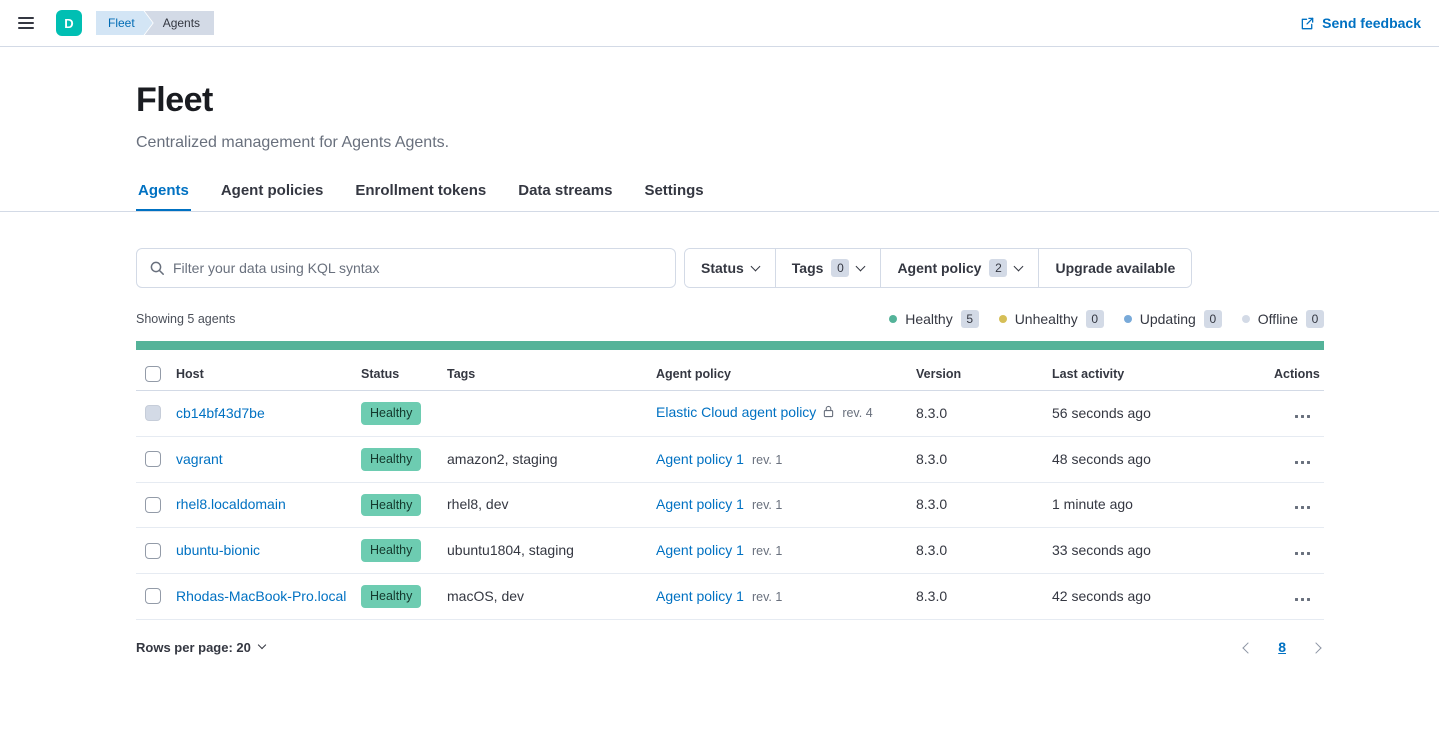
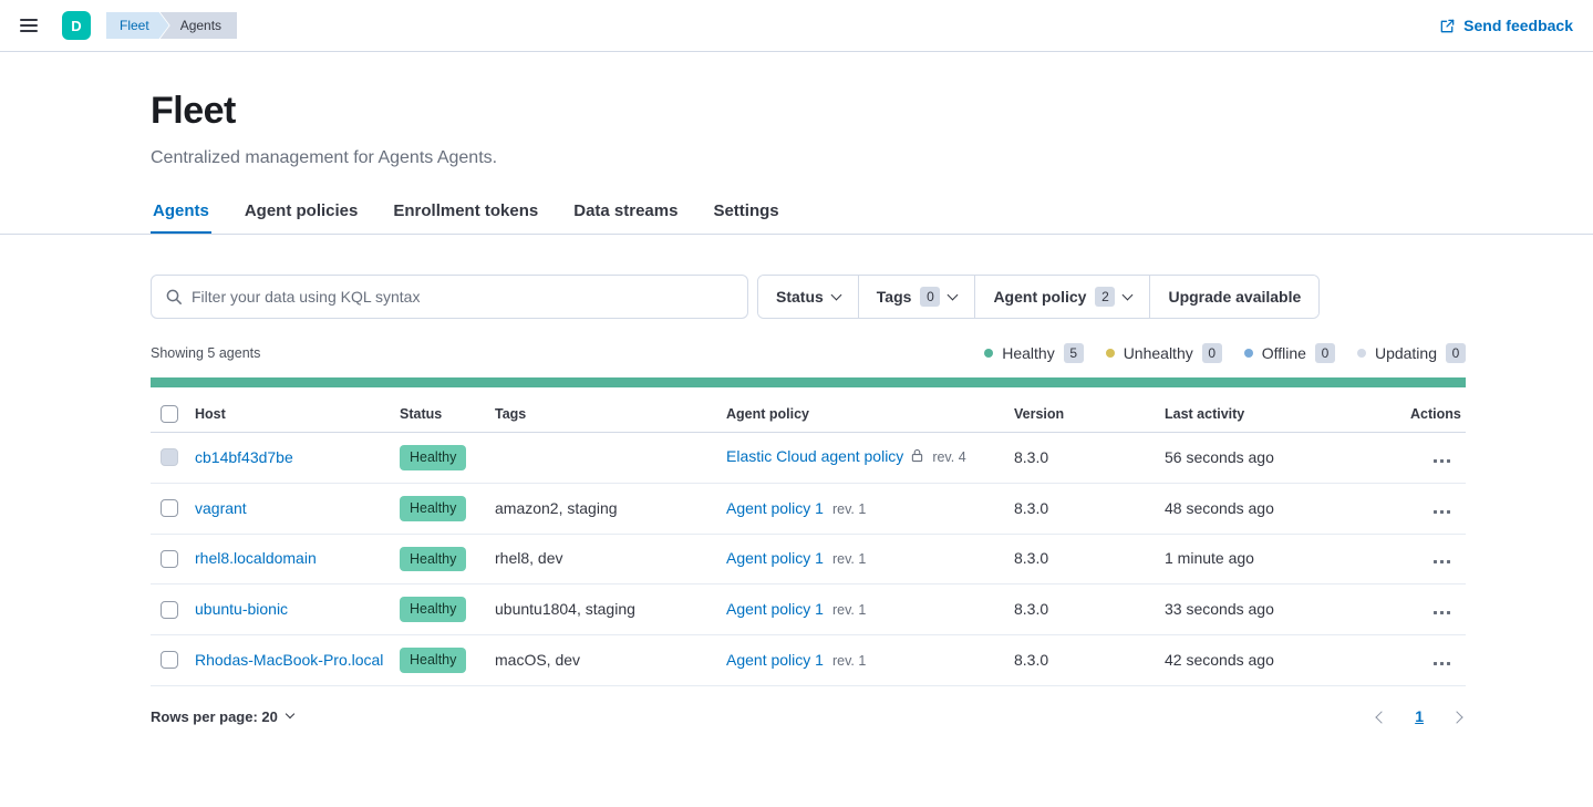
  D
  Fleet
  Agents
  Send feedback
  Fleet
  Centralized management for Agents Agents.
  Agents
  Agent policies
  Enrollment tokens
  Data streams
  Settings
  Filter your data using KQL syntax
  Status
  Tags
  0
  Agent policy
  2
  Upgrade available
  Showing 5 agents
  Healthy
  5
  Unhealthy
  0
- Updating
+ Offline
  0
- Offline
+ Updating
  0
  	Host	Status	Tags	Agent policy	Version	Last activity	Actions
  	cb14bf43d7be	Healthy		Elastic Cloud agent policy rev. 4	8.3.0	56 seconds ago
  	vagrant	Healthy	amazon2, staging	Agent policy 1 rev. 1	8.3.0	48 seconds ago
  	rhel8.localdomain	Healthy	rhel8, dev	Agent policy 1 rev. 1	8.3.0	1 minute ago
  	ubuntu-bionic	Healthy	ubuntu1804, staging	Agent policy 1 rev. 1	8.3.0	33 seconds ago
  	Rhodas-MacBook-Pro.local	Healthy	macOS, dev	Agent policy 1 rev. 1	8.3.0	42 seconds ago
  Rows per page: 20
- 8
+ 1
